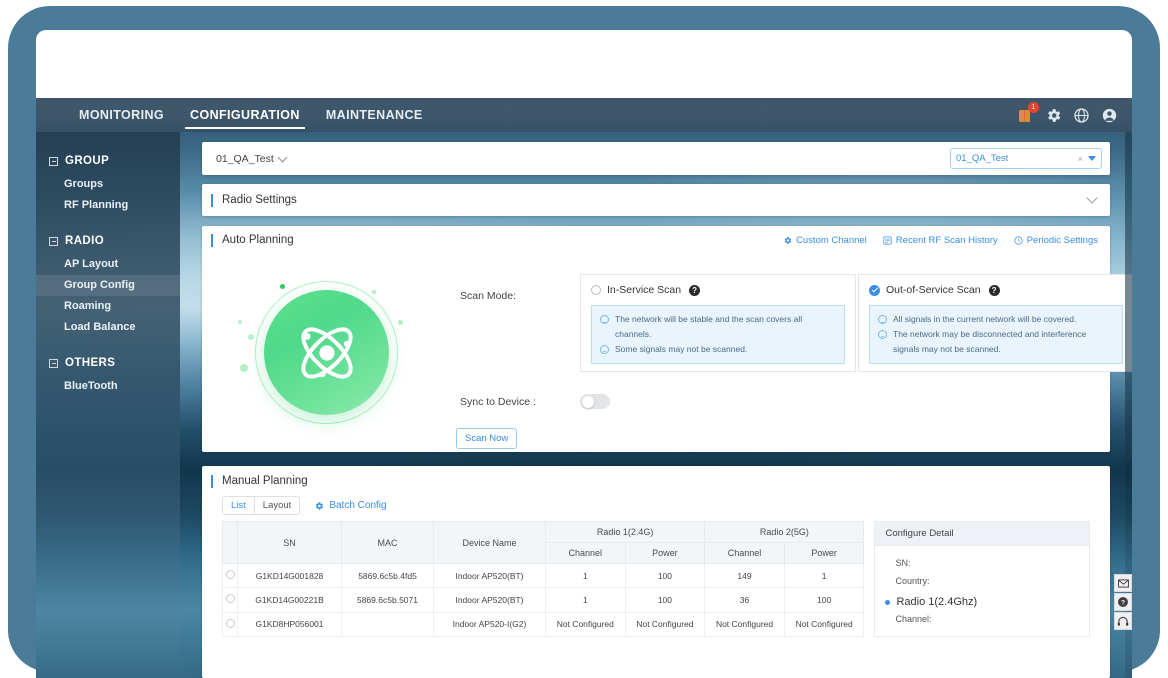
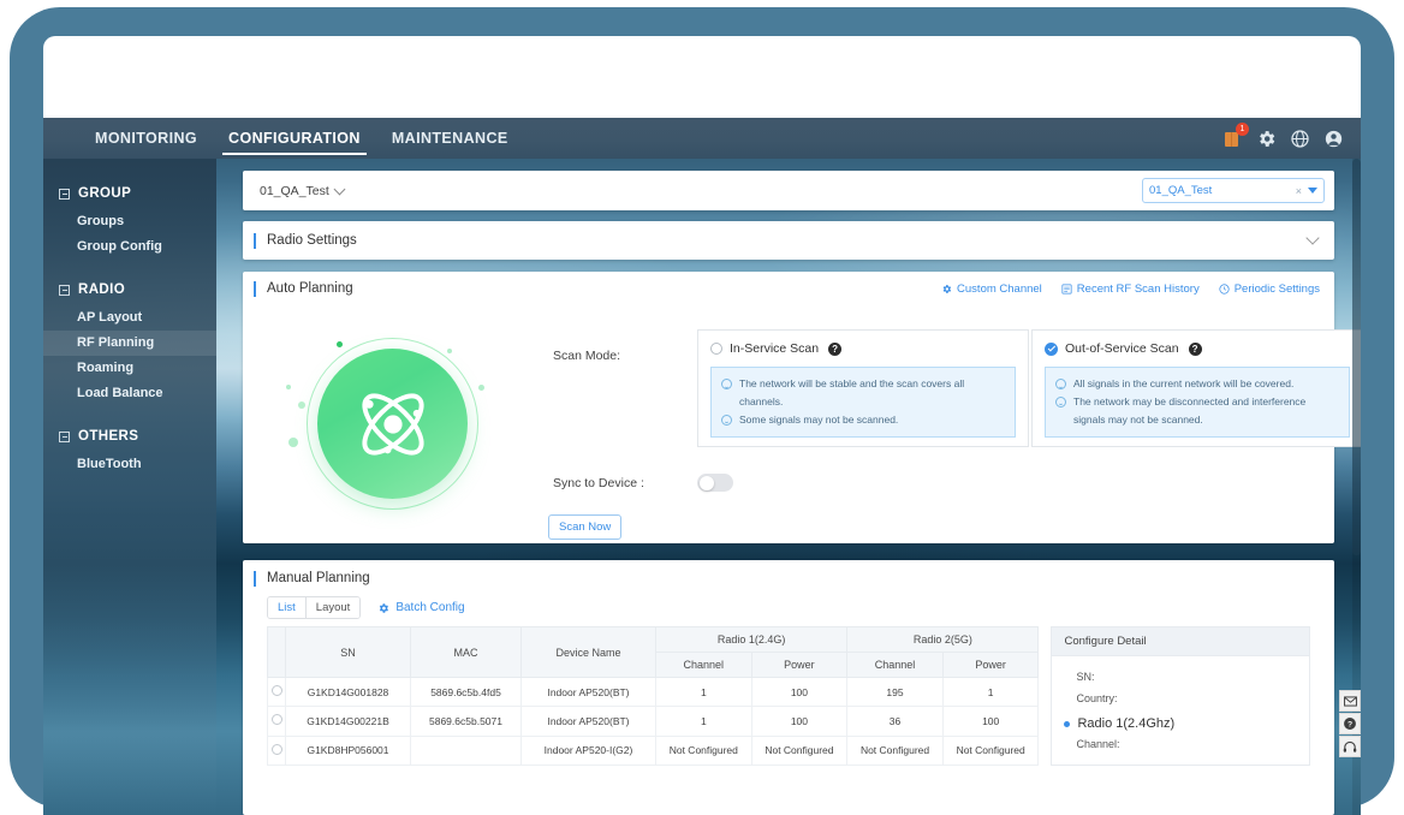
  MONITORING
  CONFIGURATION
  MAINTENANCE
  GROUP
  Groups
- RF Planning
+ Group Config
  RADIO
  AP Layout
- Group Config
+ RF Planning
  Roaming
  Load Balance
  OTHERS
  BlueTooth
  01_QA_Test
  01_QA_Test
  ×
  Radio Settings
  Auto Planning
  Custom Channel
  Recent RF Scan History
  Periodic Settings
  Scan Mode:
  In-Service Scan
  ?
  The network will be stable and the scan covers all channels.
  Some signals may not be scanned.
  Out-of-Service Scan
  ?
  All signals in the current network will be covered.
  The network may be disconnected and interference signals may not be scanned.
  Sync to Device :
  Scan Now
  Manual Planning
  List
  Layout
  Batch Config
  	SN	MAC	Device Name	Radio 1(2.4G)	Radio 2(5G)
  Channel	Power	Channel	Power
- 	G1KD14G001828	5869.6c5b.4fd5	Indoor AP520(BT)	1	100	149	1
+ 	G1KD14G001828	5869.6c5b.4fd5	Indoor AP520(BT)	1	100	195	1
  	G1KD14G00221B	5869.6c5b.5071	Indoor AP520(BT)	1	100	36	100
  	G1KD8HP056001		Indoor AP520-I(G2)	Not Configured	Not Configured	Not Configured	Not Configured
  Configure Detail
  SN:
  Country:
  Radio 1(2.4Ghz)
  Channel:
